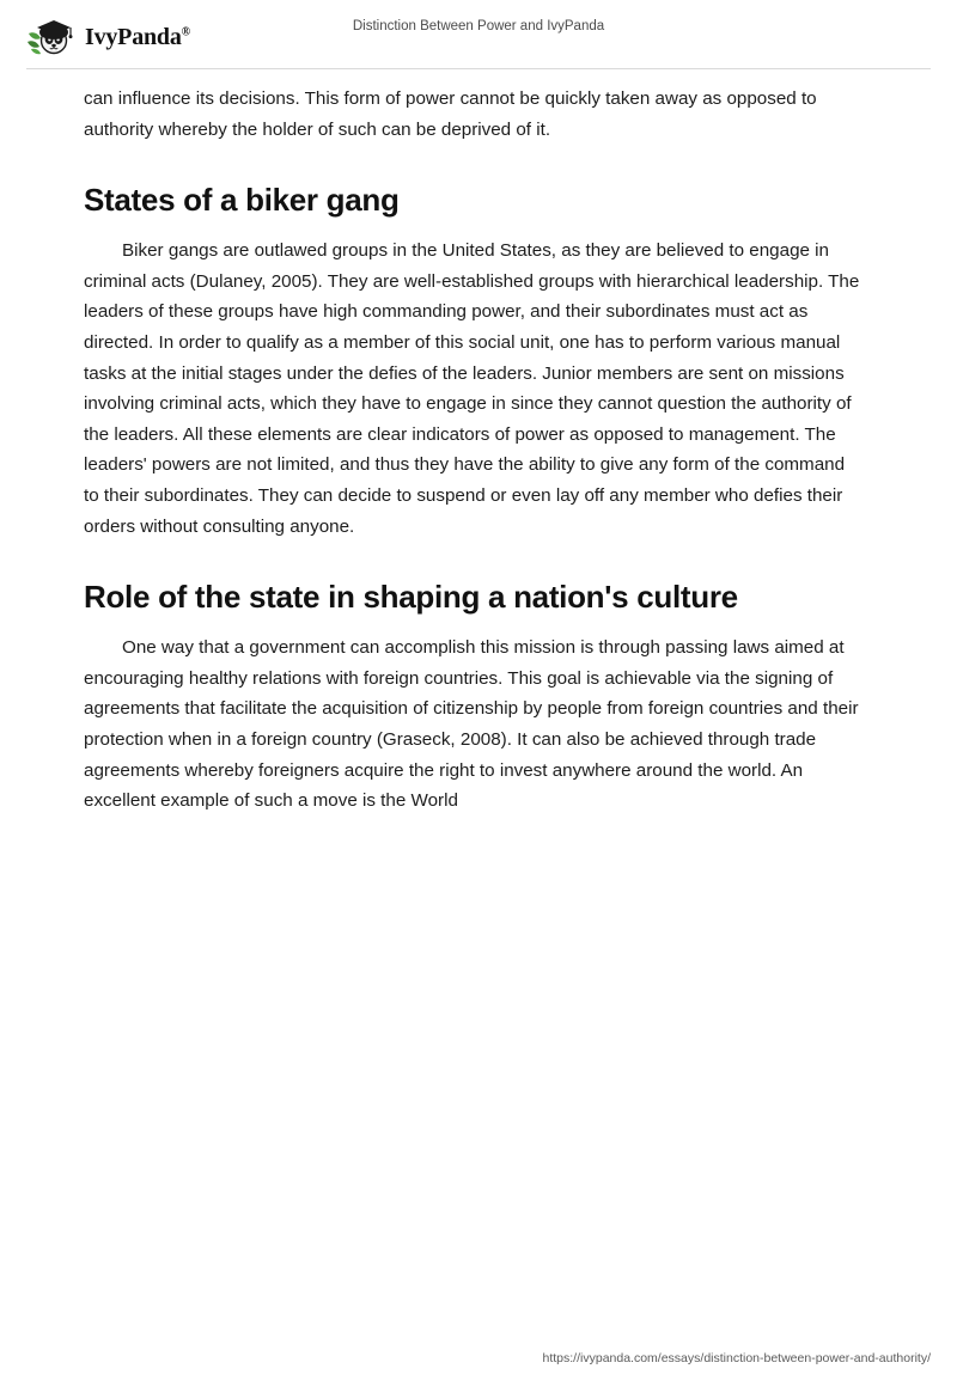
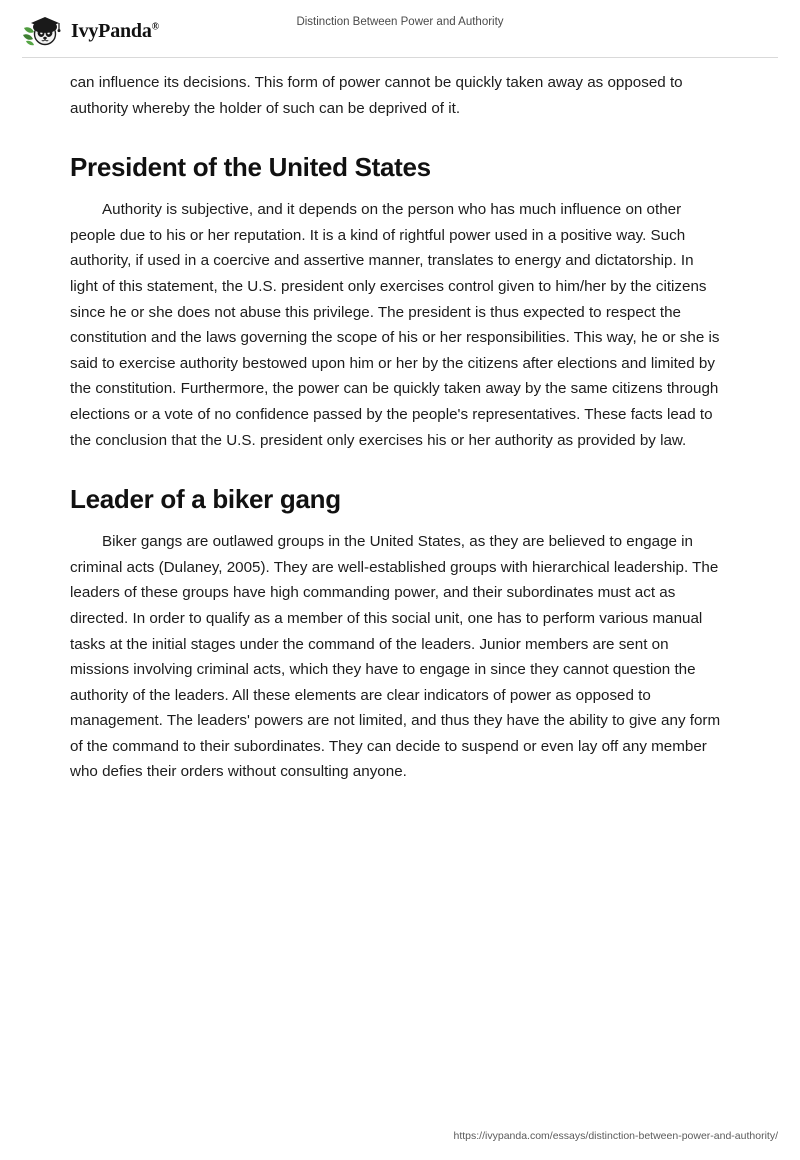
  IvyPanda®
- Distinction Between Power and IvyPanda
+ Distinction Between Power and Authority
  can influence its decisions. This form of power cannot be quickly taken away as opposed to authority whereby the holder of such can be deprived of it.
+ President of the United States
+ Authority is subjective, and it depends on the person who has much influence on other people due to his or her reputation. It is a kind of rightful power used in a positive way. Such authority, if used in a coercive and assertive manner, translates to energy and dictatorship. In light of this statement, the U.S. president only exercises control given to him/her by the citizens since he or she does not abuse this privilege. The president is thus expected to respect the constitution and the laws governing the scope of his or her responsibilities. This way, he or she is said to exercise authority bestowed upon him or her by the citizens after elections and limited by the constitution. Furthermore, the power can be quickly taken away by the same citizens through elections or a vote of no confidence passed by the people's representatives. These facts lead to the conclusion that the U.S. president only exercises his or her authority as provided by law.
- States of a biker gang
+ Leader of a biker gang
- Biker gangs are outlawed groups in the United States, as they are believed to engage in criminal acts (Dulaney, 2005). They are well-established groups with hierarchical leadership. The leaders of these groups have high commanding power, and their subordinates must act as directed. In order to qualify as a member of this social unit, one has to perform various manual tasks at the initial stages under the defies of the leaders. Junior members are sent on missions involving criminal acts, which they have to engage in since they cannot question the authority of the leaders. All these elements are clear indicators of power as opposed to management. The leaders' powers are not limited, and thus they have the ability to give any form of the command to their subordinates. They can decide to suspend or even lay off any member who defies their orders without consulting anyone.
+ Biker gangs are outlawed groups in the United States, as they are believed to engage in criminal acts (Dulaney, 2005). They are well-established groups with hierarchical leadership. The leaders of these groups have high commanding power, and their subordinates must act as directed. In order to qualify as a member of this social unit, one has to perform various manual tasks at the initial stages under the command of the leaders. Junior members are sent on missions involving criminal acts, which they have to engage in since they cannot question the authority of the leaders. All these elements are clear indicators of power as opposed to management. The leaders' powers are not limited, and thus they have the ability to give any form of the command to their subordinates. They can decide to suspend or even lay off any member who defies their orders without consulting anyone.
- Role of the state in shaping a nation's culture
- One way that a government can accomplish this mission is through passing laws aimed at encouraging healthy relations with foreign countries. This goal is achievable via the signing of agreements that facilitate the acquisition of citizenship by people from foreign countries and their protection when in a foreign country (Graseck, 2008). It can also be achieved through trade agreements whereby foreigners acquire the right to invest anywhere around the world. An excellent example of such a move is the World
  https://ivypanda.com/essays/distinction-between-power-and-authority/
